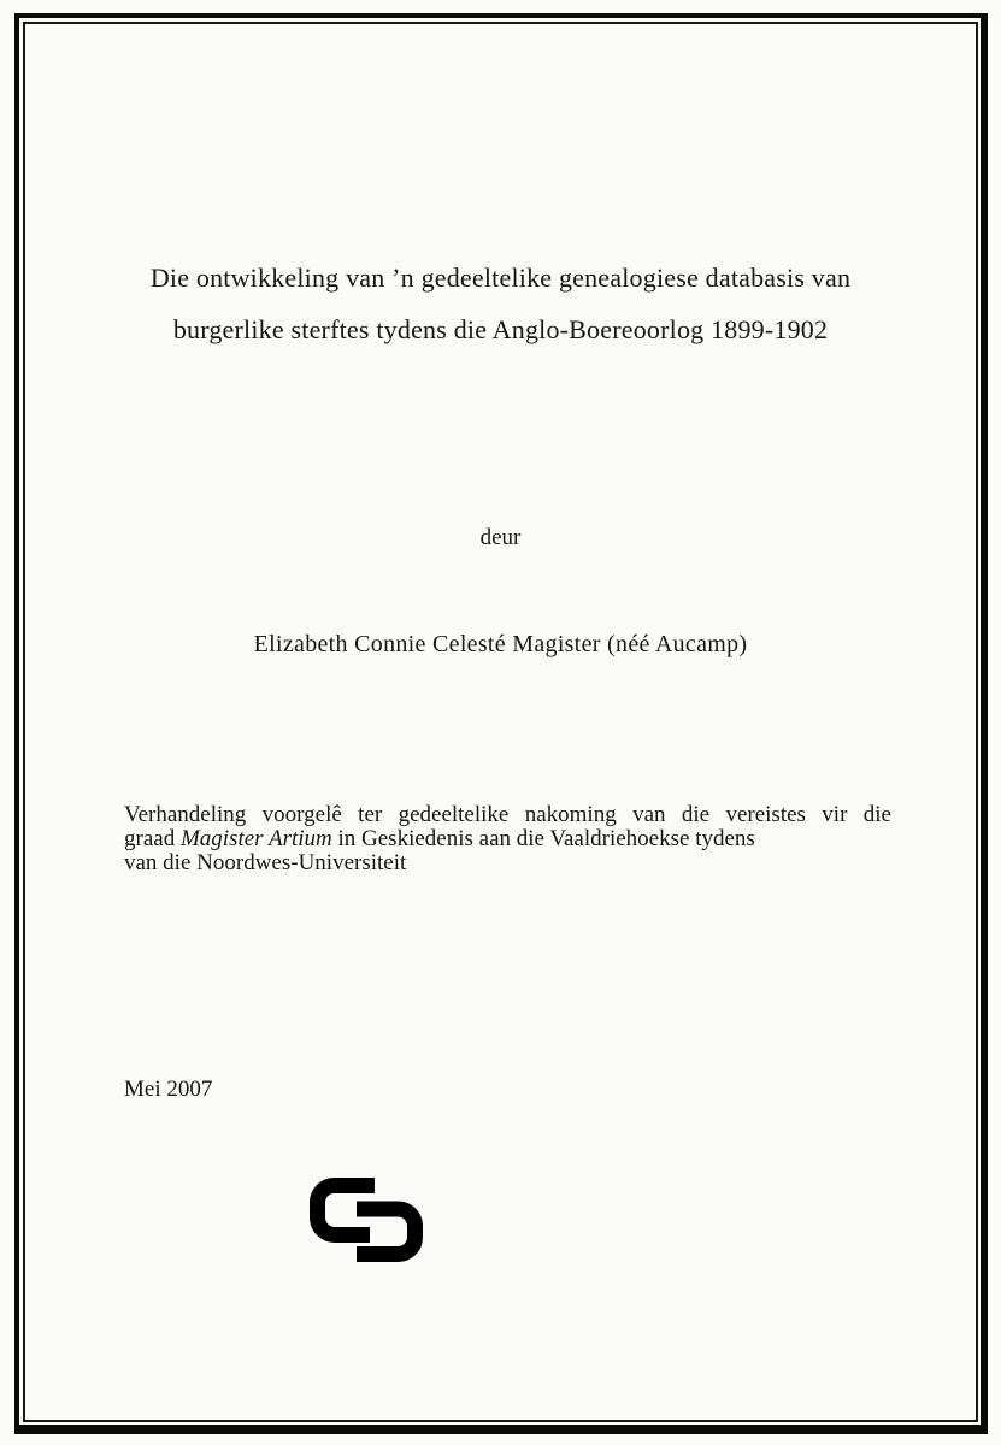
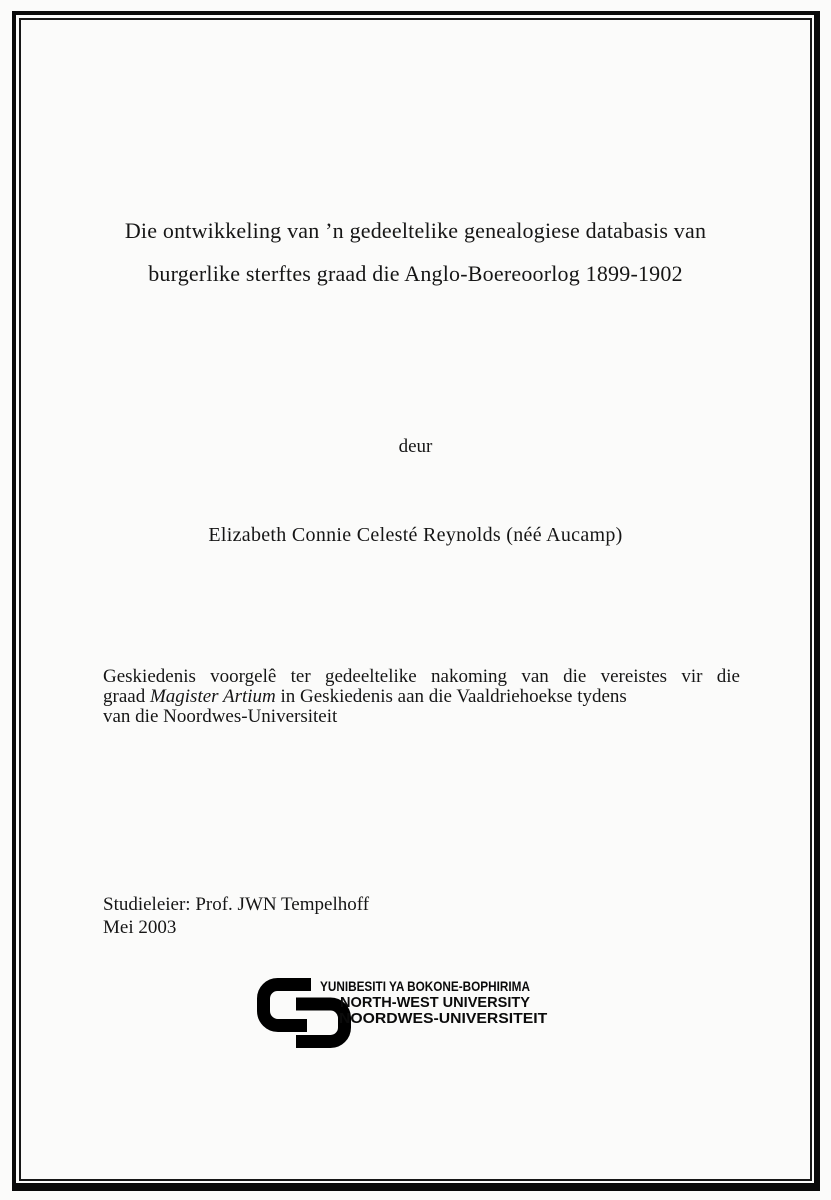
  Die ontwikkeling van ’n gedeeltelike genealogiese databasis van
- burgerlike sterftes tydens die Anglo-Boereoorlog 1899-1902
+ burgerlike sterftes graad die Anglo-Boereoorlog 1899-1902
  deur
- Elizabeth Connie Celesté Magister (néé Aucamp)
+ Elizabeth Connie Celesté Reynolds (néé Aucamp)
- Verhandeling voorgelê ter gedeeltelike nakoming van die vereistes vir die
+ Geskiedenis voorgelê ter gedeeltelike nakoming van die vereistes vir die
  graad Magister Artium in Geskiedenis aan die Vaaldriehoekse tydens
  van die Noordwes-Universiteit
+ Studieleier: Prof. JWN Tempelhoff
- Mei 2007
+ Mei 2003
+ YUNIBESITI YA BOKONE-BOPHIRIMA
+ NORTH-WEST UNIVERSITY
+ NOORDWES-UNIVERSITEIT
